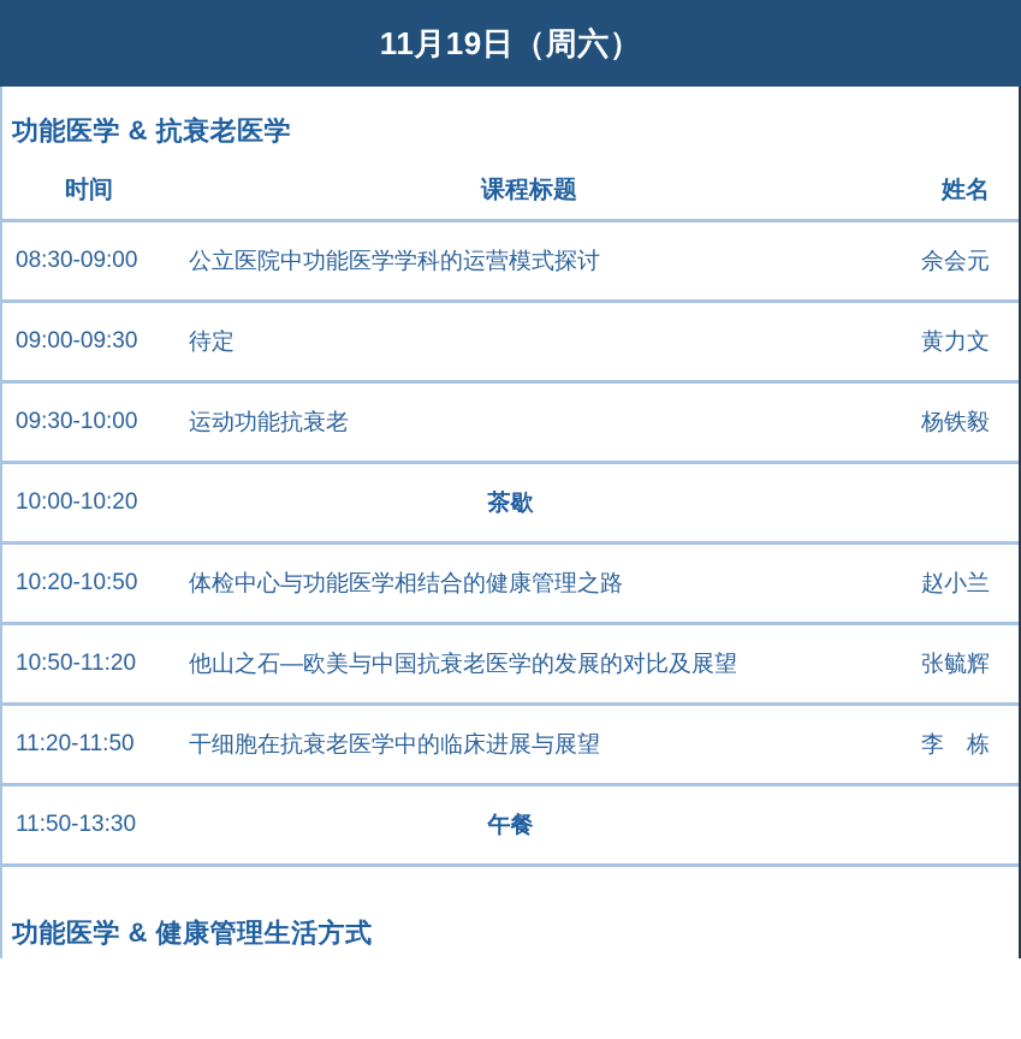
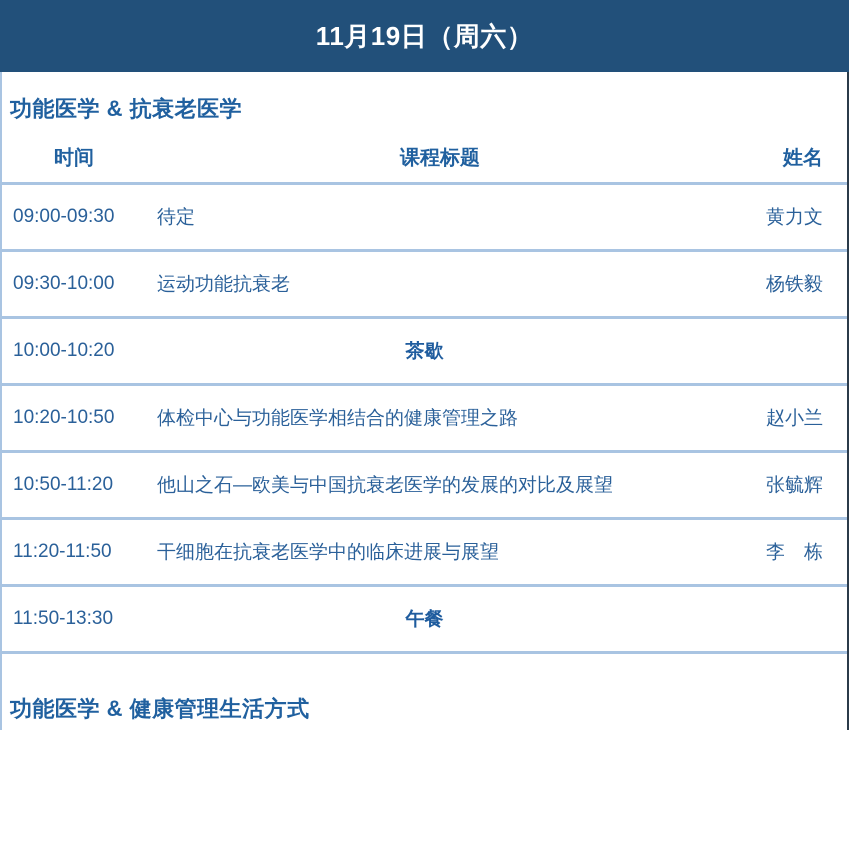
  11月19日（周六）
  功能医学 & 抗衰老医学
  时间
  课程标题
  姓名
- 08:30-09:00
- 公立医院中功能医学学科的运营模式探讨
- 佘会元
  09:00-09:30
  待定
  黄力文
  09:30-10:00
  运动功能抗衰老
  杨铁毅
  10:00-10:20
  茶歇
  10:20-10:50
  体检中心与功能医学相结合的健康管理之路
  赵小兰
  10:50-11:20
  他山之石—欧美与中国抗衰老医学的发展的对比及展望
  张毓辉
  11:20-11:50
  干细胞在抗衰老医学中的临床进展与展望
  李 栋
  11:50-13:30
  午餐
  功能医学 & 健康管理生活方式
